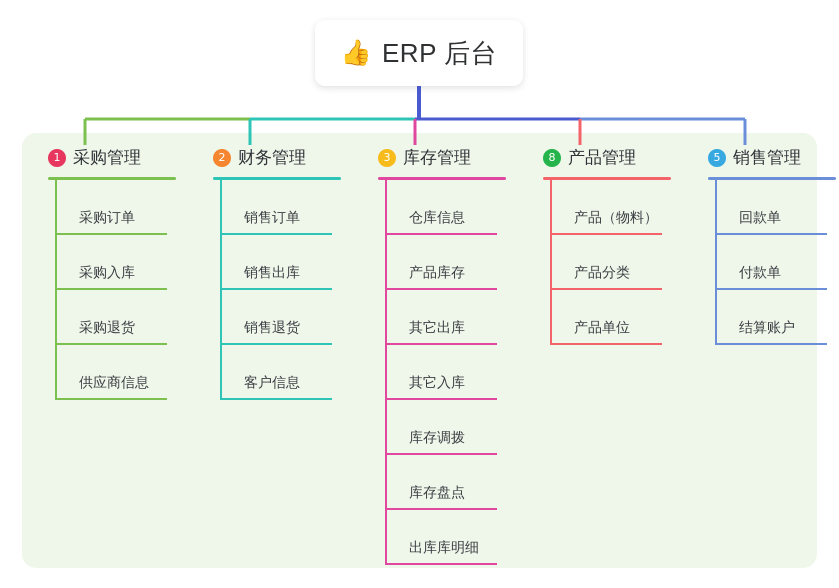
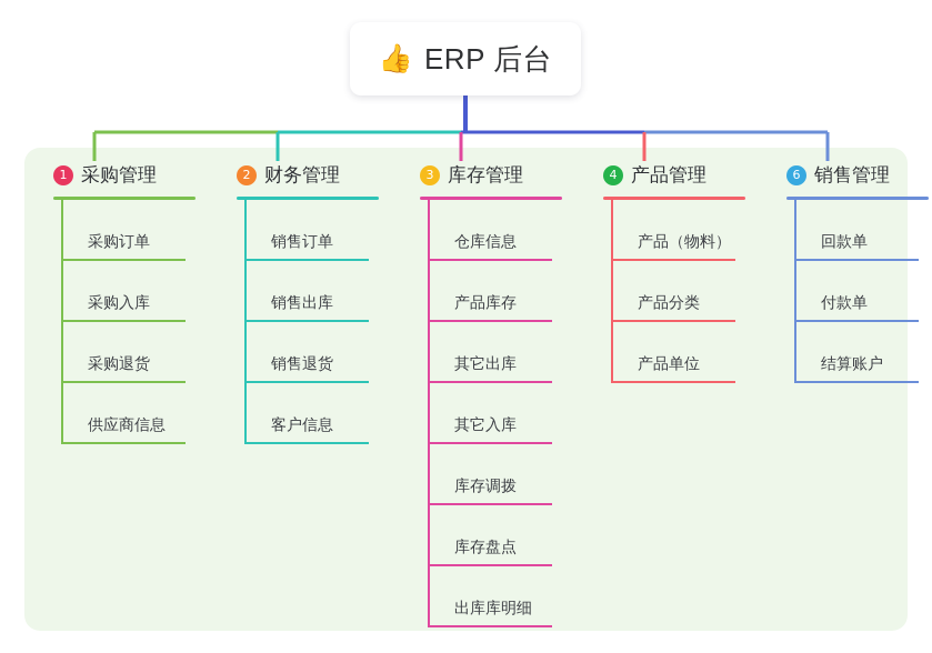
  👍
  ERP 后台
  1
  采购管理
  采购订单
  采购入库
  采购退货
  供应商信息
  2
  财务管理
  销售订单
  销售出库
  销售退货
  客户信息
  3
  库存管理
  仓库信息
  产品库存
  其它出库
  其它入库
  库存调拨
  库存盘点
  出库库明细
- 8
+ 4
  产品管理
  产品（物料）
  产品分类
  产品单位
- 5
+ 6
  销售管理
  回款单
  付款单
  结算账户
